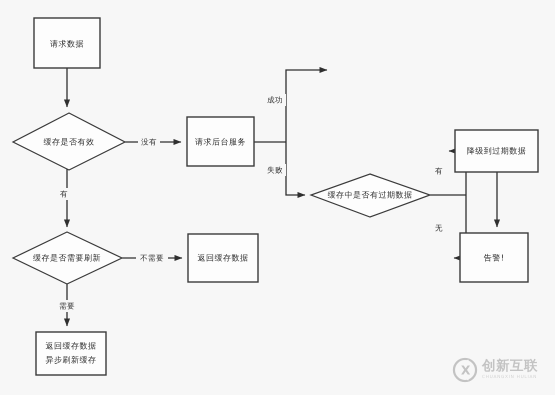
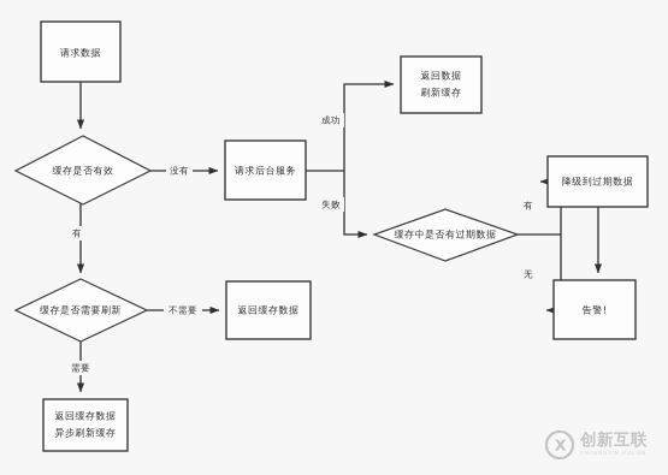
  没有
  有
  成功
  失败
  有
  无
  不需要
  需要
  请求数据
  缓存是否有效
  请求后台服务
+ 返回数据
+ 刷新缓存
  缓存中是否有过期数据
  降级到过期数据
  告警!
  缓存是否需要刷新
  返回缓存数据
  返回缓存数据
  异步刷新缓存
  X
  创新互联
